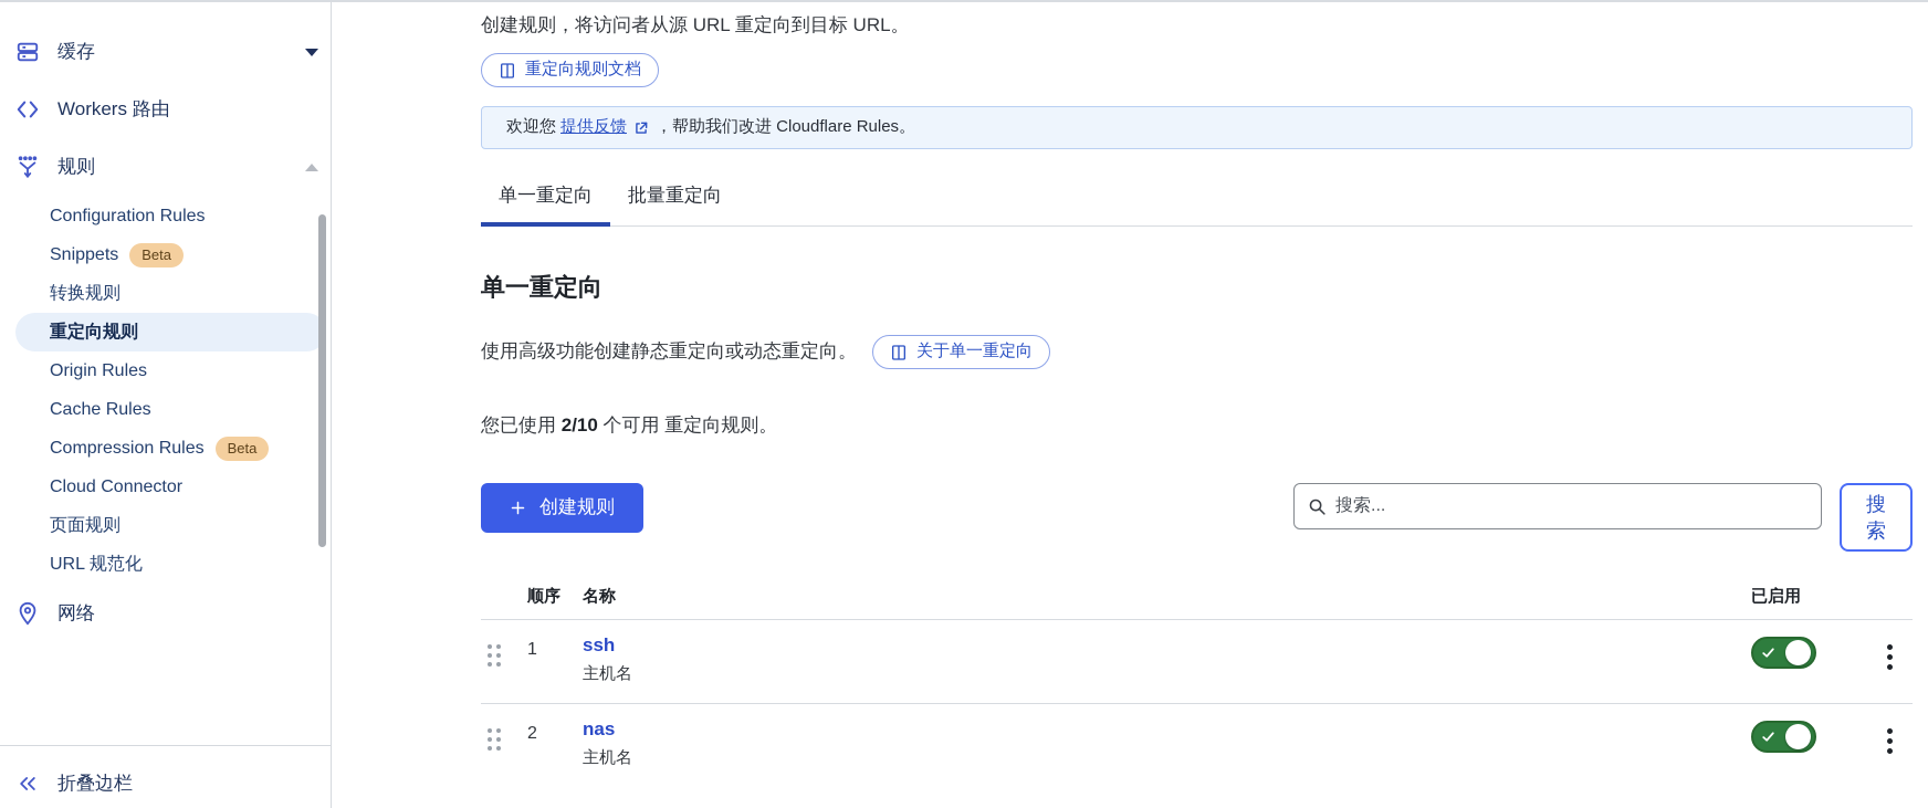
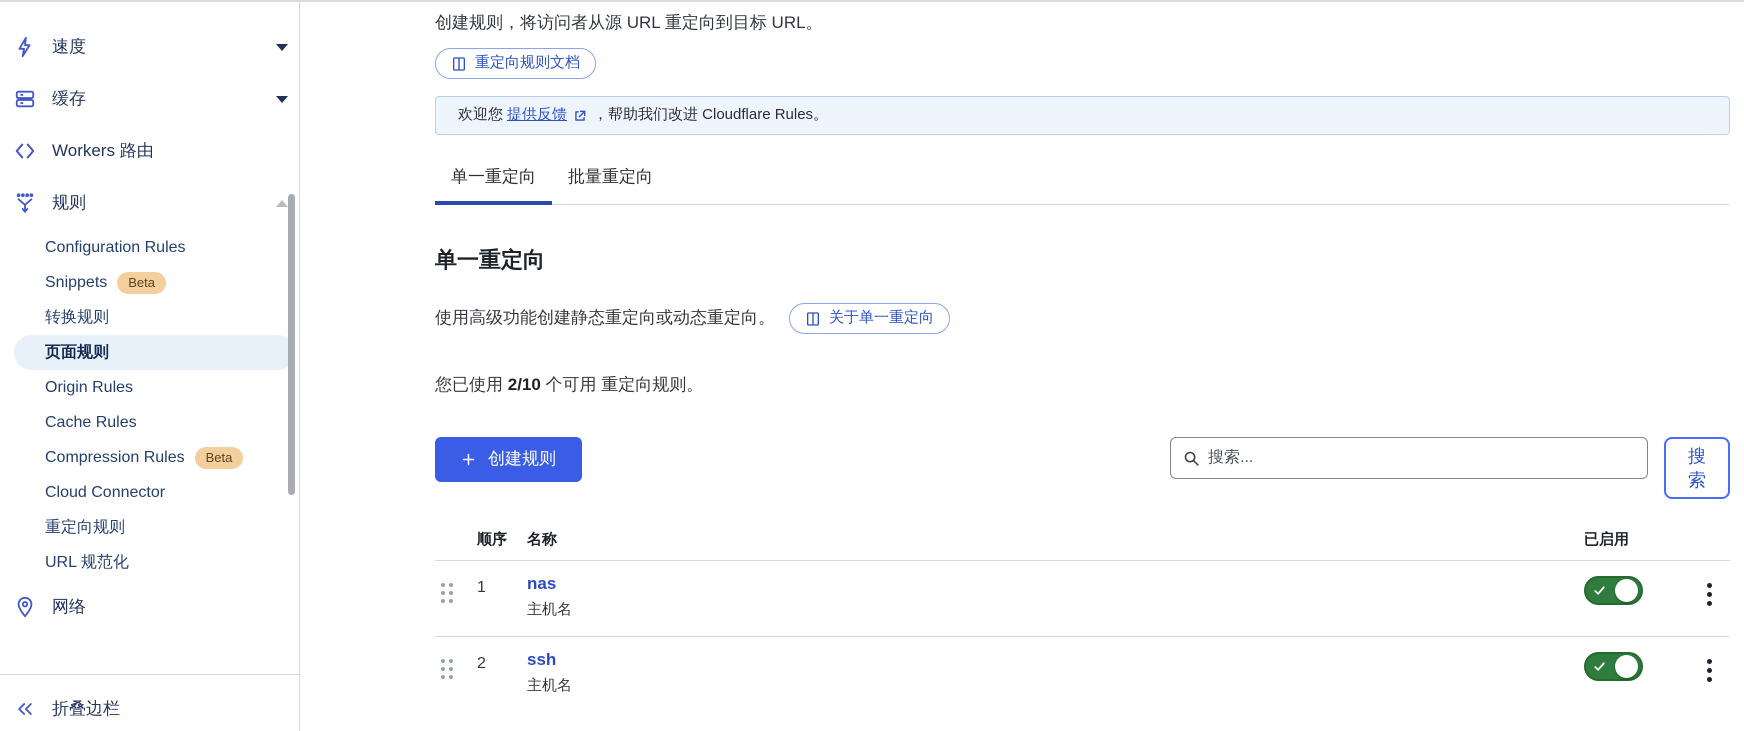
+ 速度
  缓存
  Workers 路由
  规则
  Configuration Rules
  Snippets
  Beta
  转换规则
- 重定向规则
+ 页面规则
  Origin Rules
  Cache Rules
  Compression Rules
  Beta
  Cloud Connector
- 页面规则
+ 重定向规则
  URL 规范化
  网络
  折叠边栏
  创建规则，将访问者从源 URL 重定向到目标 URL。
  重定向规则文档
  欢迎您
  提供反馈
  ，帮助我们改进 Cloudflare Rules。
  单一重定向
  批量重定向
  单一重定向
  使用高级功能创建静态重定向或动态重定向。
  关于单一重定向
  您已使用 2/10 个可用 重定向规则。
  创建规则
  搜索...
  搜索
  顺序
  名称
  已启用
  1
- ssh
+ nas
  主机名
  2
- nas
+ ssh
  主机名
